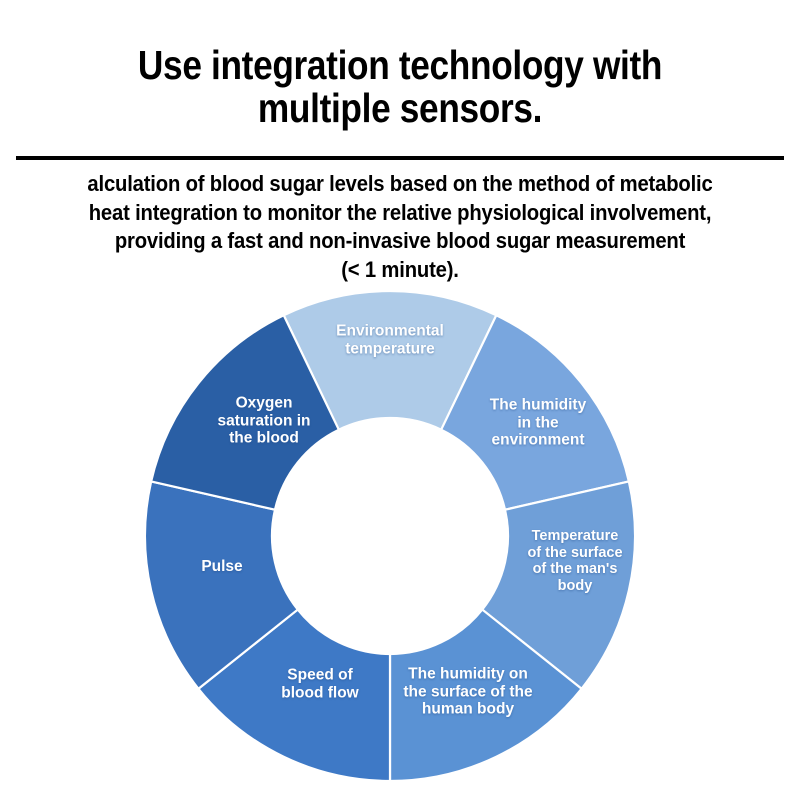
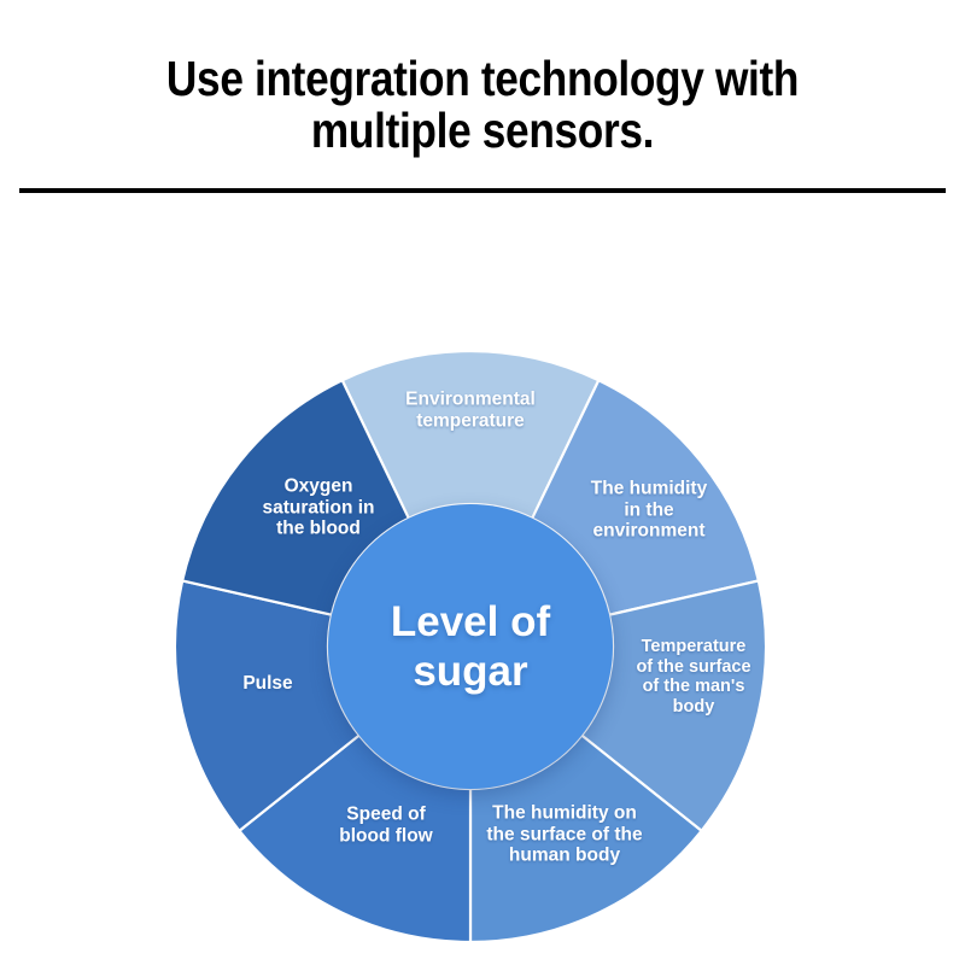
  Use integration technology with
  multiple sensors.
- alculation of blood sugar levels based on the method of metabolic
- heat integration to monitor the relative physiological involvement,
- providing a fast and non-invasive blood sugar measurement
- (< 1 minute).
  Environmental
  temperature
  The humidity
  in the
  environment
  Temperature
  of the surface
  of the man's
  body
  The humidity on
  the surface of the
  human body
  Speed of
  blood flow
  Pulse
  Oxygen
  saturation in
  the blood
+ Level of
+ sugar
